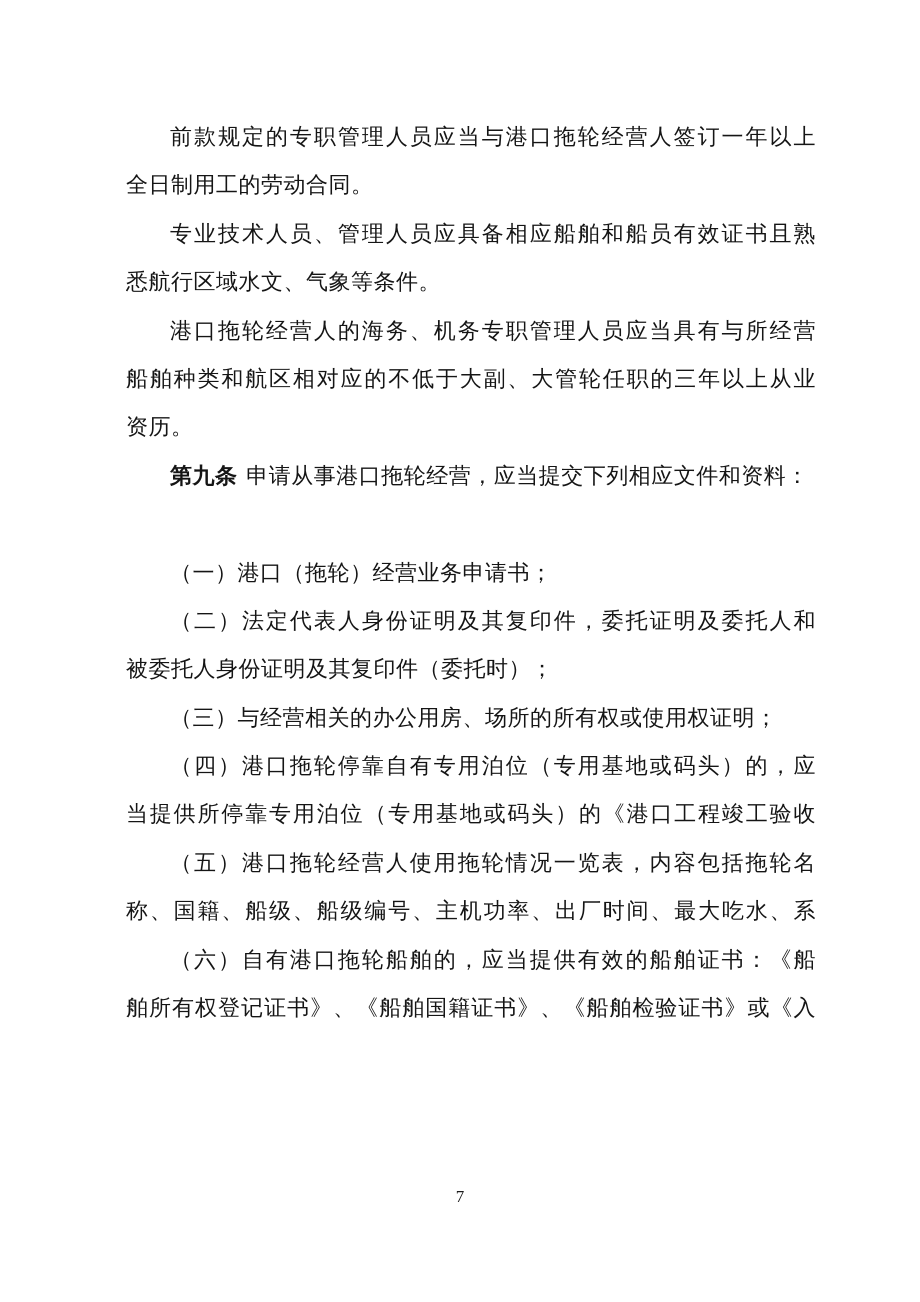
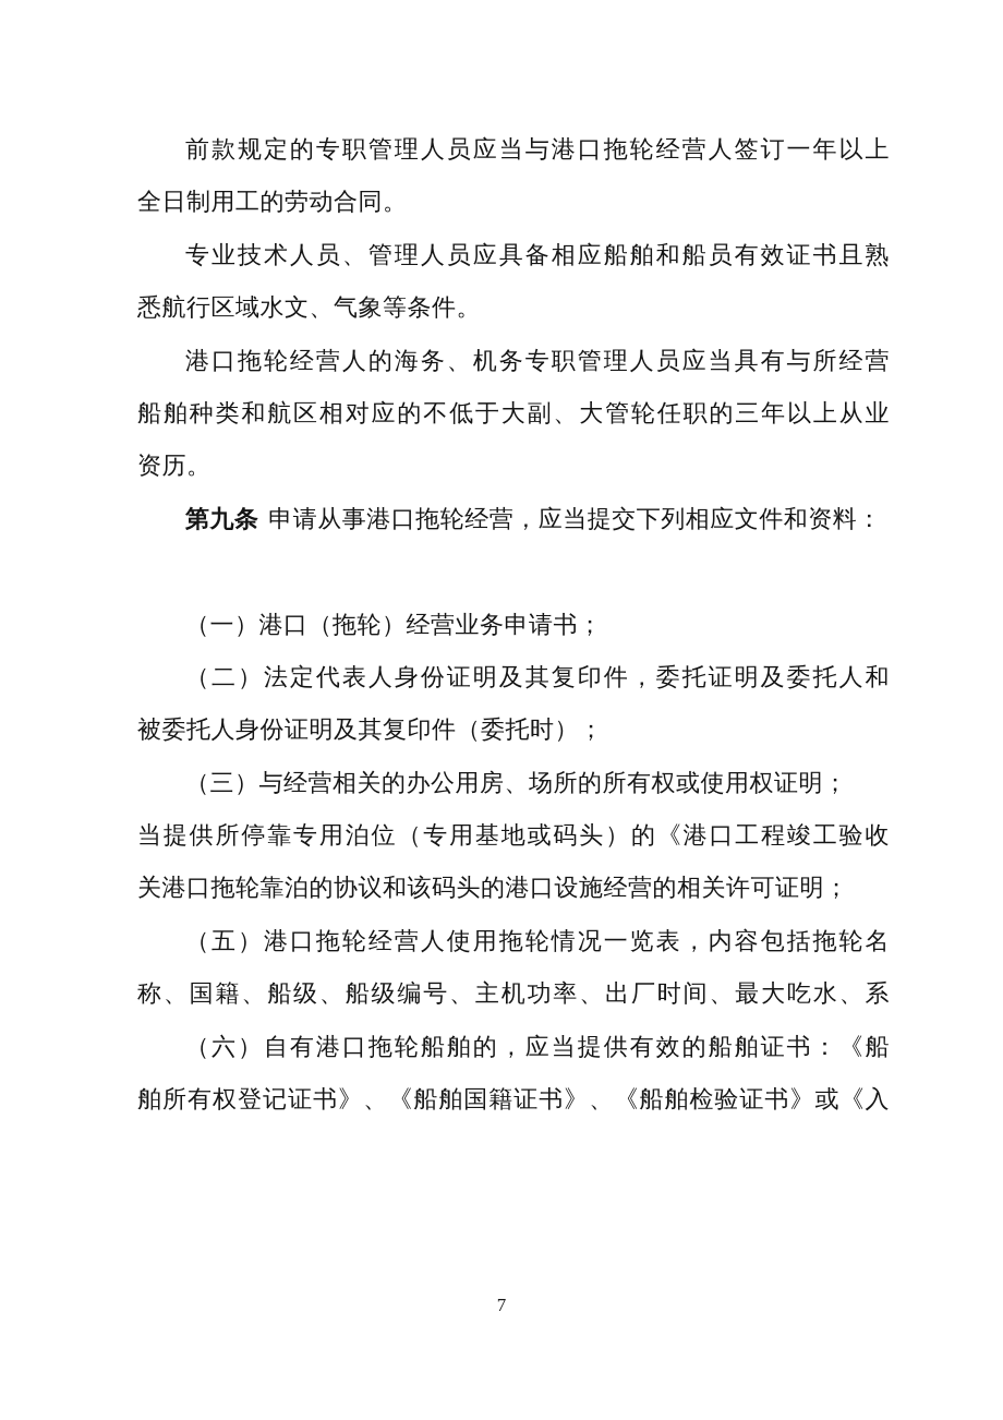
  前款规定的专职管理人员应当与港口拖轮经营人签订一年以上
  全日制用工的劳动合同。
  专业技术人员、管理人员应具备相应船舶和船员有效证书且熟
  悉航行区域水文、气象等条件。
  港口拖轮经营人的海务、机务专职管理人员应当具有与所经营
  船舶种类和航区相对应的不低于大副、大管轮任职的三年以上从业
  资历。
  第九条 申请从事港口拖轮经营，应当提交下列相应文件和资料：
  （一）港口（拖轮）经营业务申请书；
  （二）法定代表人身份证明及其复印件，委托证明及委托人和
  被委托人身份证明及其复印件（委托时）；
  （三）与经营相关的办公用房、场所的所有权或使用权证明；
- （四）港口拖轮停靠自有专用泊位（专用基地或码头）的，应
  当提供所停靠专用泊位（专用基地或码头）的《港口工程竣工验收
+ 关港口拖轮靠泊的协议和该码头的港口设施经营的相关许可证明；
  （五）港口拖轮经营人使用拖轮情况一览表，内容包括拖轮名
  称、国籍、船级、船级编号、主机功率、出厂时间、最大吃水、系
  （六）自有港口拖轮船舶的，应当提供有效的船舶证书：《船
  舶所有权登记证书》、《船舶国籍证书》、《船舶检验证书》或《入
  7
